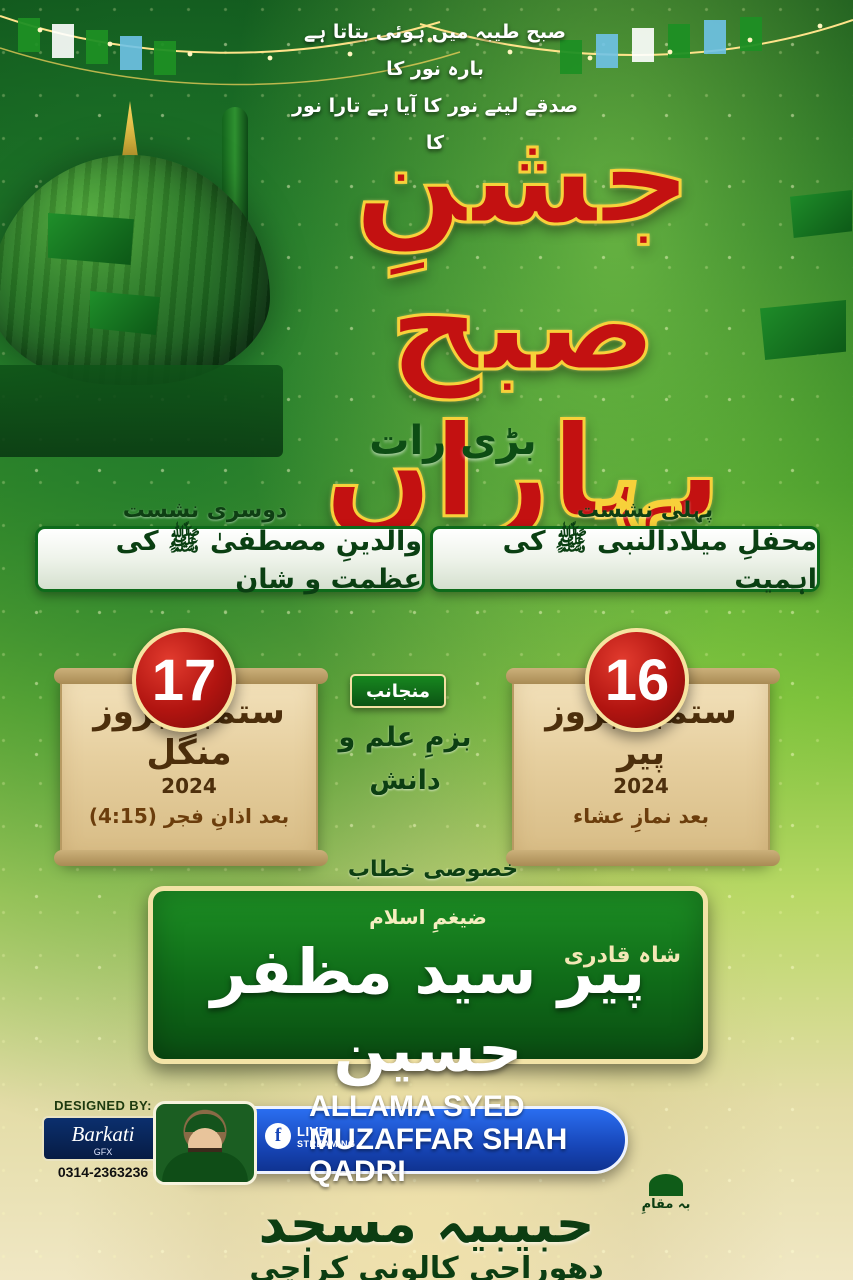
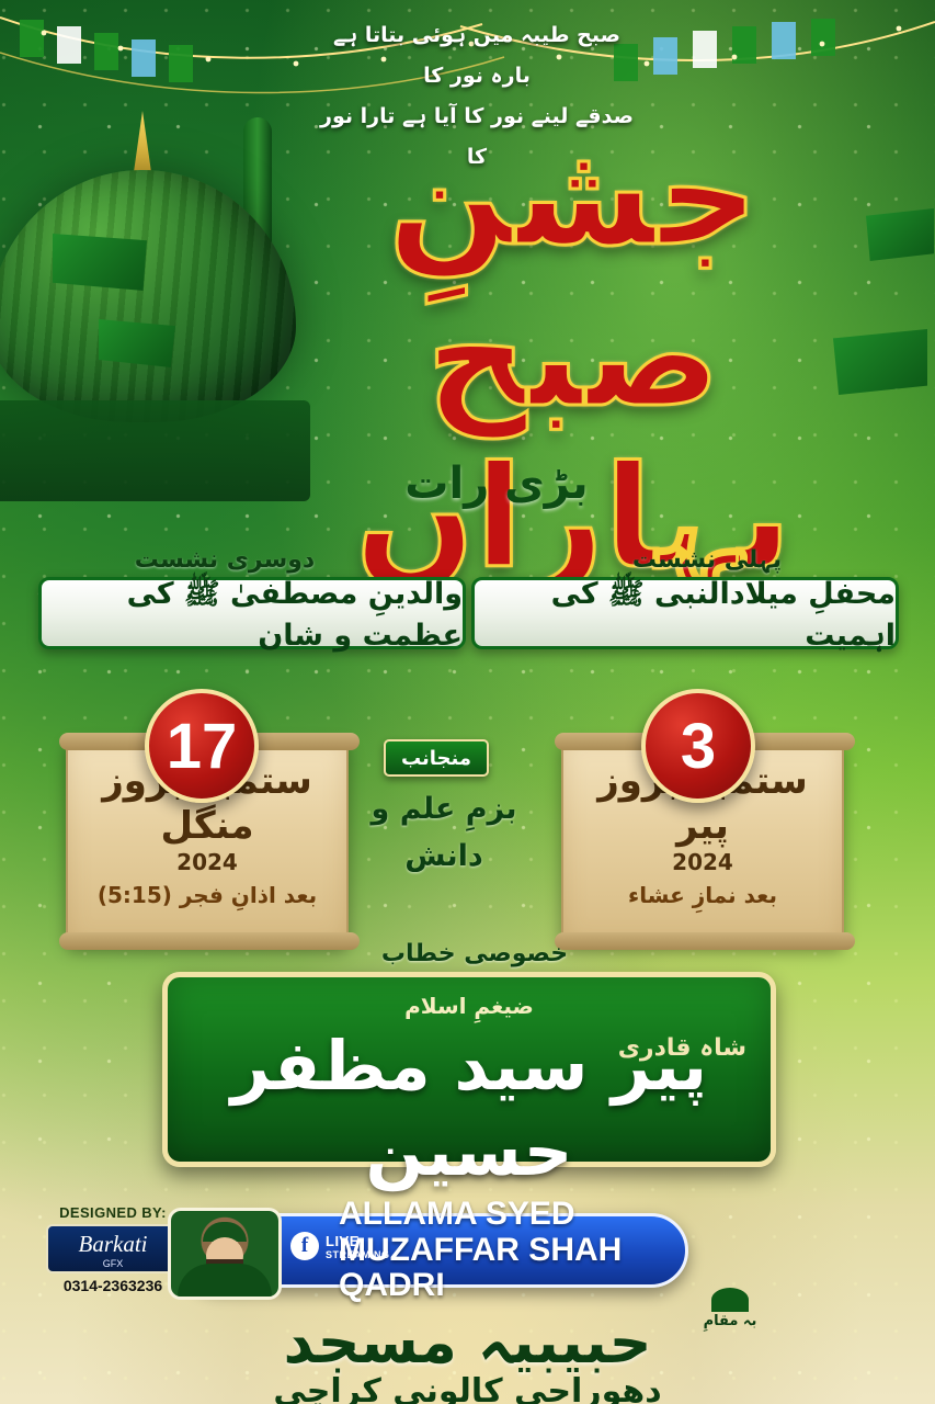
  صبح طیبہ میں ہوئی بتاتا ہے بارہ نور کا
  صدقے لینے نور کا آیا ہے تارا نور کا
  جشنِ صبح بہاراں
  بڑی رات
  پہلی نشست
  محفلِ میلادالنبی ﷺ کی اہمیت
  دوسری نشست
  والدینِ مصطفیٰ ﷺ کی عظمت و شان
  2024
  بعد نمازِ عشاء
- 16
+ 3
  2024
- بعد اذانِ فجر (4:15)
+ بعد اذانِ فجر (5:15)
  17
  منجانب
  بزمِ علم و دانش
  خصوصی خطاب
  ضیغمِ اسلام
  پیر سید مظفر حسین
  شاہ قادری
  DESIGNED BY:
  Barkati
  GFX
  0314-2363236
  f
  LIVE
  STREAMING
  ALLAMA SYED
  MUZAFFAR SHAH QADRI
  بہ مقامِ
  حبیبیہ مسجد
  دھوراجی کالونی کراچی
